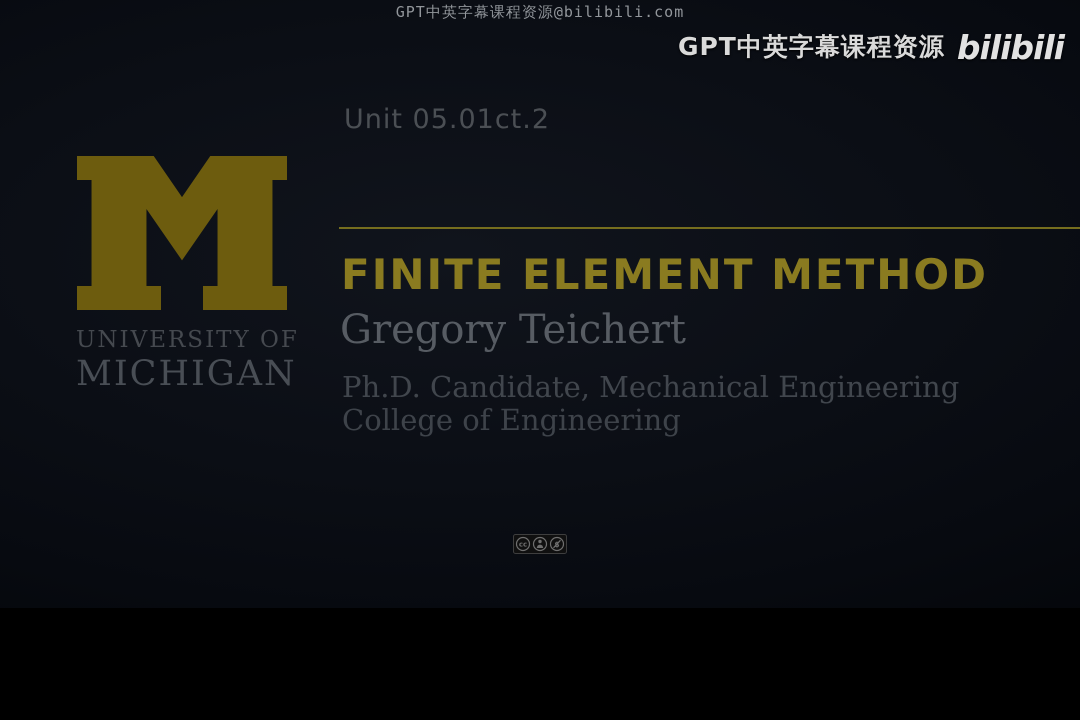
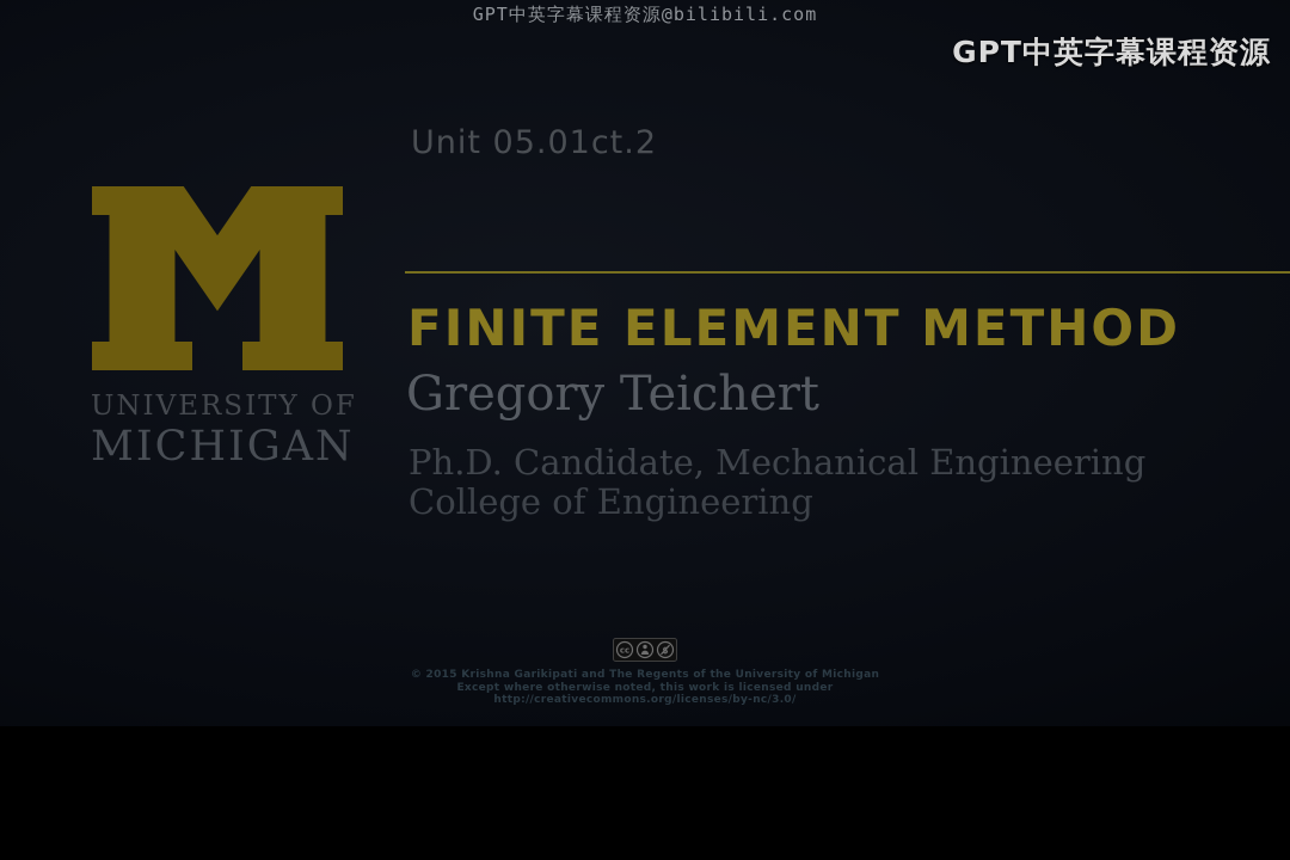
  GPT中英字幕课程资源@bilibili.com
  GPT中英字幕课程资源
- bilibili
  UNIVERSITY OF
  MICHIGAN
  Unit 05.01ct.2
  FINITE ELEMENT METHOD
  Gregory Teichert
  Ph.D. Candidate, Mechanical Engineering
  College of Engineering
  cc
+ © 2015 Krishna Garikipati and The Regents of the University of Michigan
+ Except where otherwise noted, this work is licensed under
+ http://creativecommons.org/licenses/by-nc/3.0/
